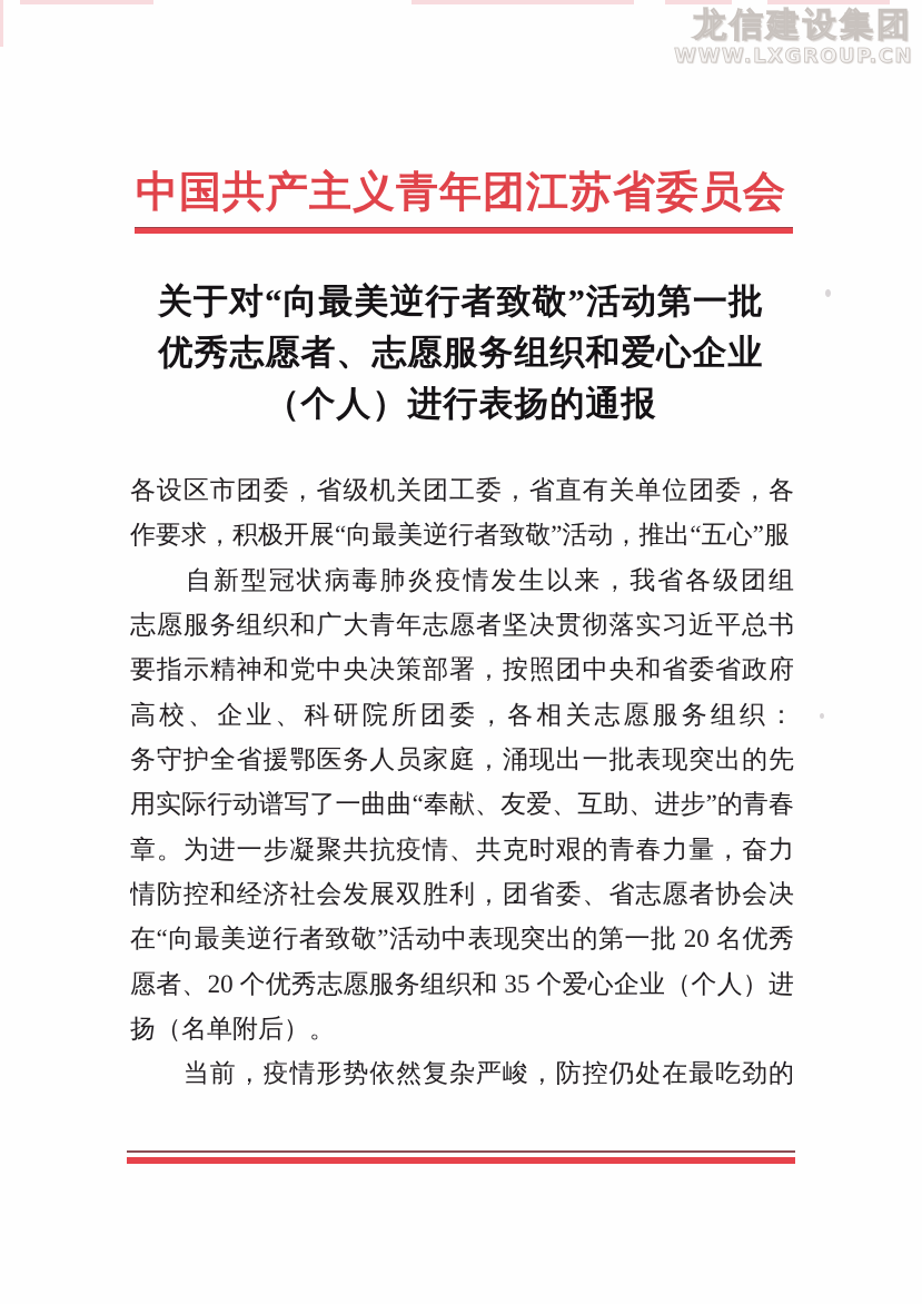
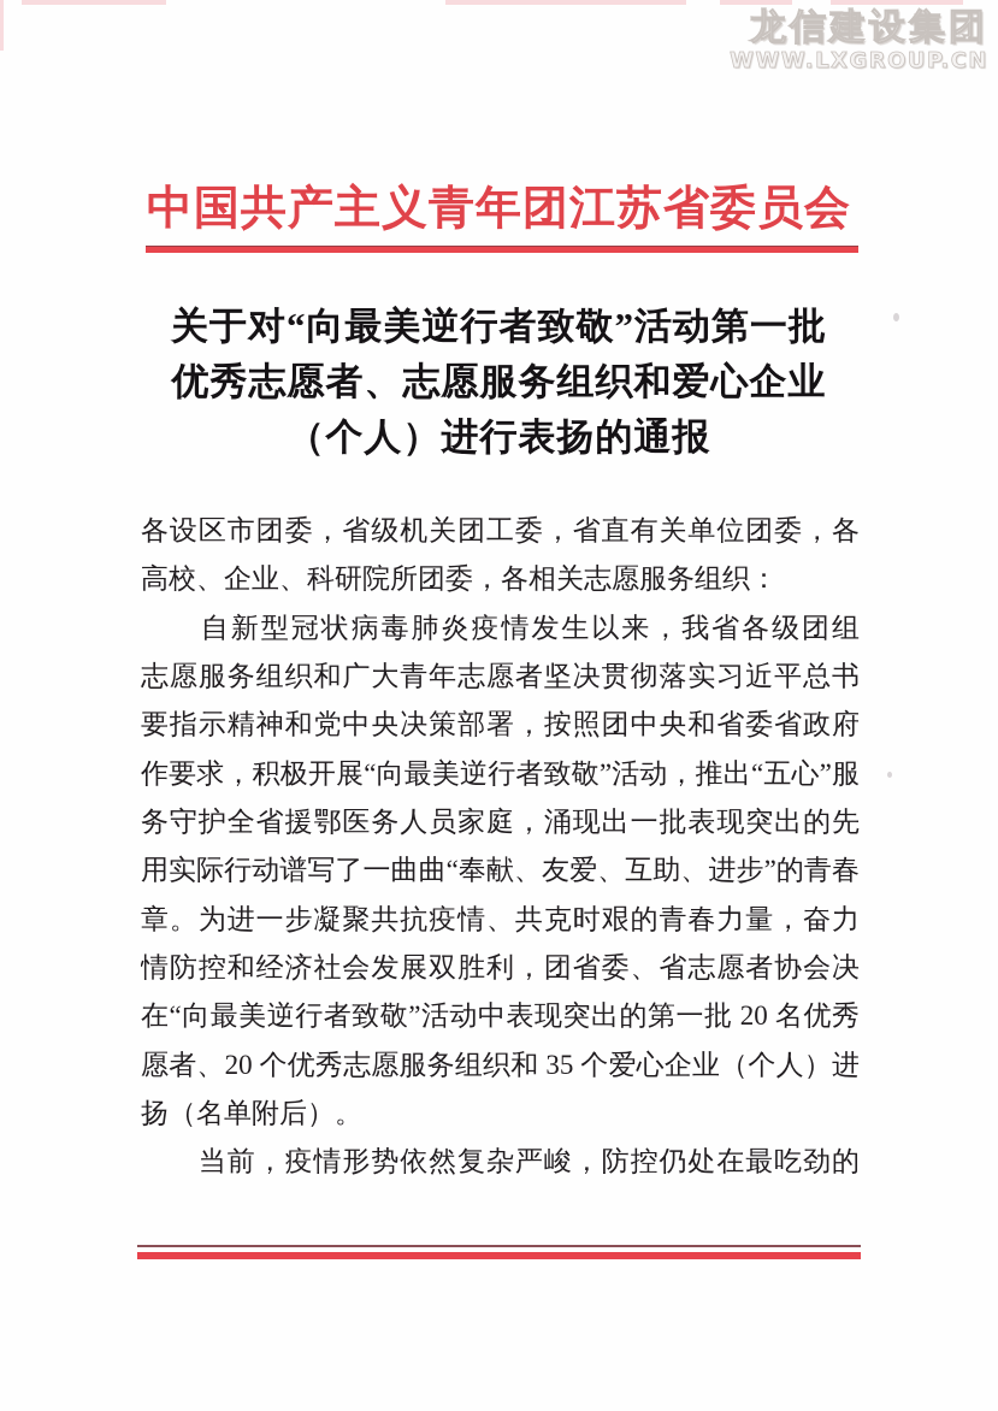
  龙信建设集团
  WWW.LXGROUP.CN
  中国共产主义青年团江苏省委员会
  关于对“向最美逆行者致敬”活动第一批
  优秀志愿者、志愿服务组织和爱心企业
  （个人）进行表扬的通报
  各设区市团委，省级机关团工委，省直有关单位团委，各
- 作要求，积极开展“向最美逆行者致敬”活动，推出“五心”服
+ 高校、企业、科研院所团委，各相关志愿服务组织：
  自新型冠状病毒肺炎疫情发生以来，我省各级团组
  志愿服务组织和广大青年志愿者坚决贯彻落实习近平总书
  要指示精神和党中央决策部署，按照团中央和省委省政府
- 高校、企业、科研院所团委，各相关志愿服务组织：
+ 作要求，积极开展“向最美逆行者致敬”活动，推出“五心”服
  务守护全省援鄂医务人员家庭，涌现出一批表现突出的先
  用实际行动谱写了一曲曲“奉献、友爱、互助、进步”的青春
  章。为进一步凝聚共抗疫情、共克时艰的青春力量，奋力
  情防控和经济社会发展双胜利，团省委、省志愿者协会决
  在“向最美逆行者致敬”活动中表现突出的第一批 20 名优秀
  愿者、20 个优秀志愿服务组织和 35 个爱心企业（个人）进
  扬（名单附后）。
  当前，疫情形势依然复杂严峻，防控仍处在最吃劲的
